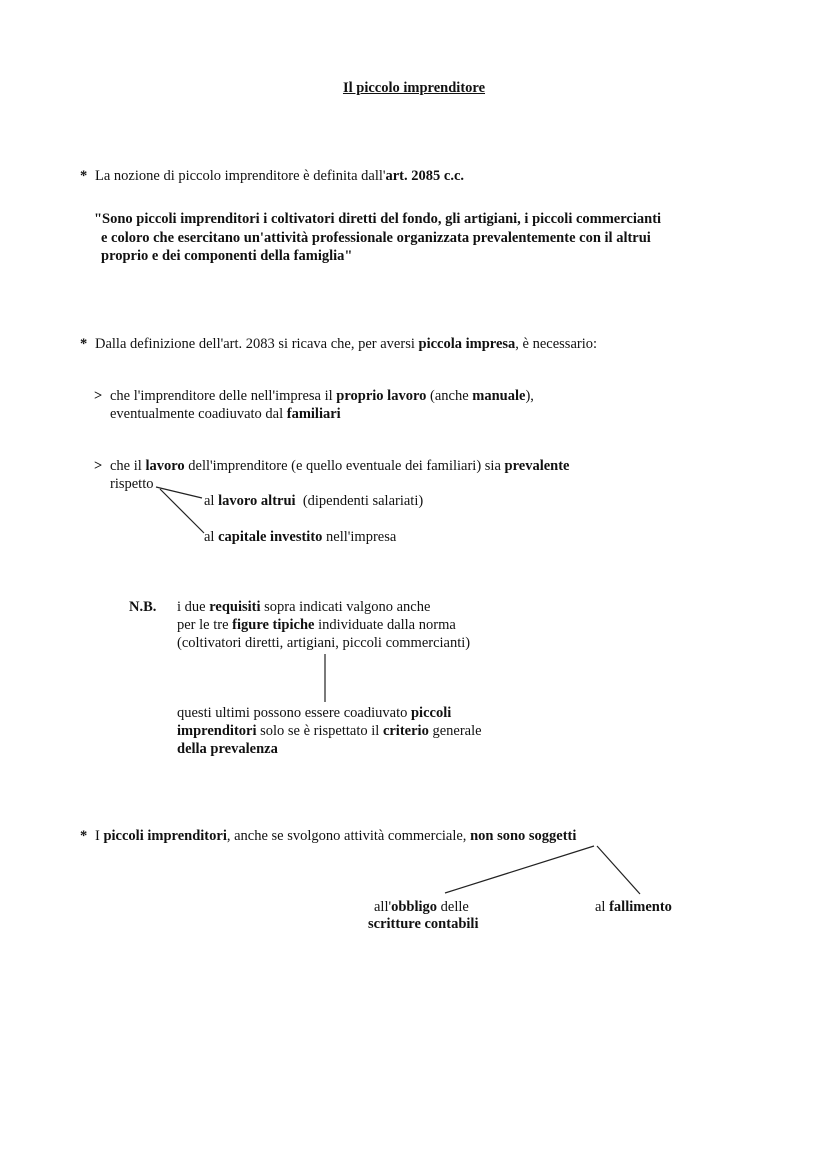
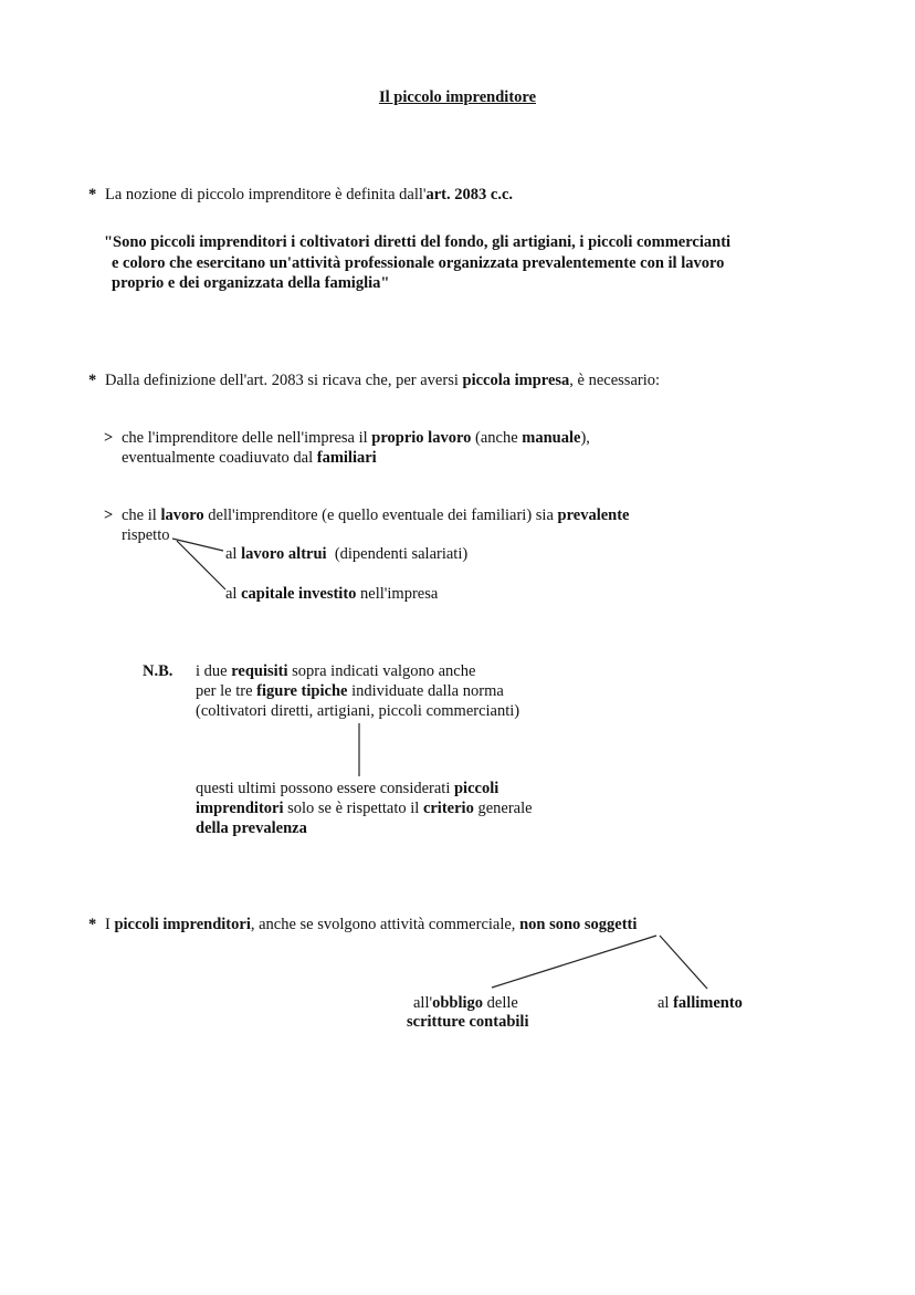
  Il piccolo imprenditore
- * La nozione di piccolo imprenditore è definita dall'art. 2085 c.c.
+ * La nozione di piccolo imprenditore è definita dall'art. 2083 c.c.
  "Sono piccoli imprenditori i coltivatori diretti del fondo, gli artigiani, i piccoli commercianti
- e coloro che esercitano un'attività professionale organizzata prevalentemente con il altrui
+ e coloro che esercitano un'attività professionale organizzata prevalentemente con il lavoro
- proprio e dei componenti della famiglia"
+ proprio e dei organizzata della famiglia"
  * Dalla definizione dell'art. 2083 si ricava che, per aversi piccola impresa, è necessario:
  > che l'imprenditore delle nell'impresa il proprio lavoro (anche manuale),
  eventualmente coadiuvato dal familiari
  > che il lavoro dell'imprenditore (e quello eventuale dei familiari) sia prevalente
  rispetto
  al lavoro altrui (dipendenti salariati)
  al capitale investito nell'impresa
  N.B.
  i due requisiti sopra indicati valgono anche
  per le tre figure tipiche individuate dalla norma
  (coltivatori diretti, artigiani, piccoli commercianti)
- questi ultimi possono essere coadiuvato piccoli
+ questi ultimi possono essere considerati piccoli
  imprenditori solo se è rispettato il criterio generale
  della prevalenza
  * I piccoli imprenditori, anche se svolgono attività commerciale, non sono soggetti
  all'obbligo delle
  scritture contabili
  al fallimento
